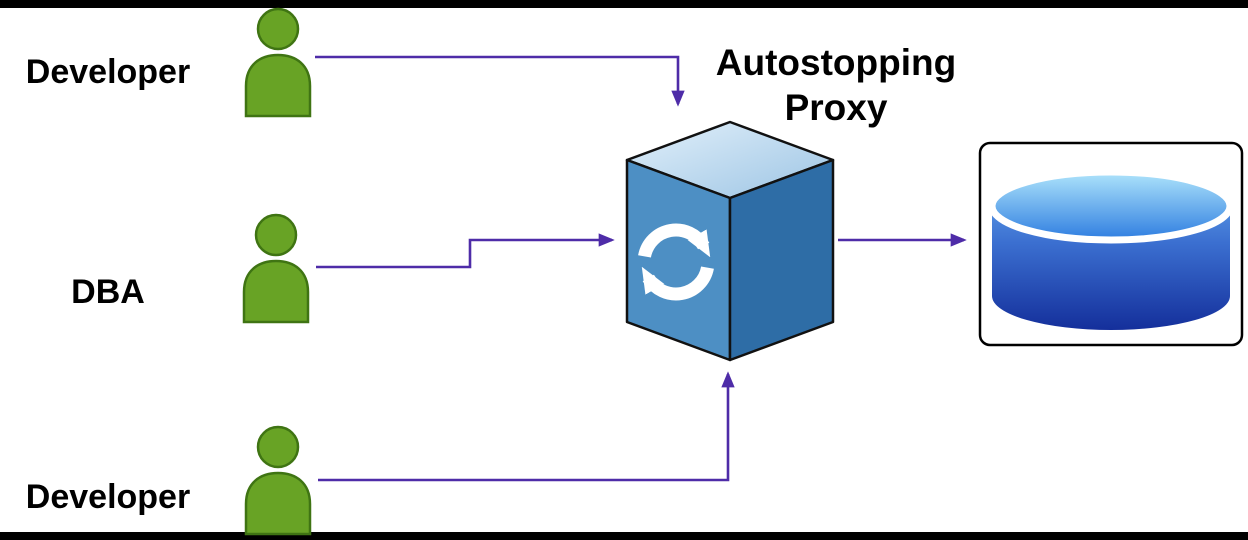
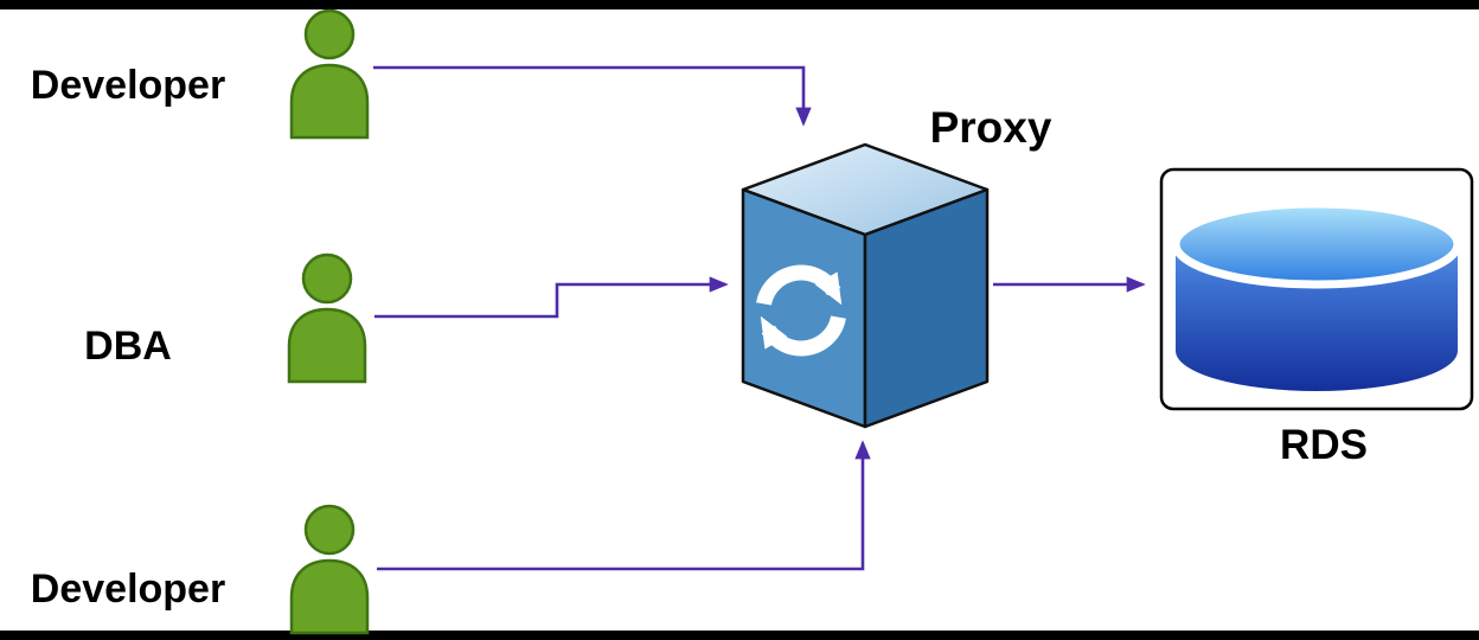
  Developer
  DBA
  Developer
- Autostopping
  Proxy
+ RDS
